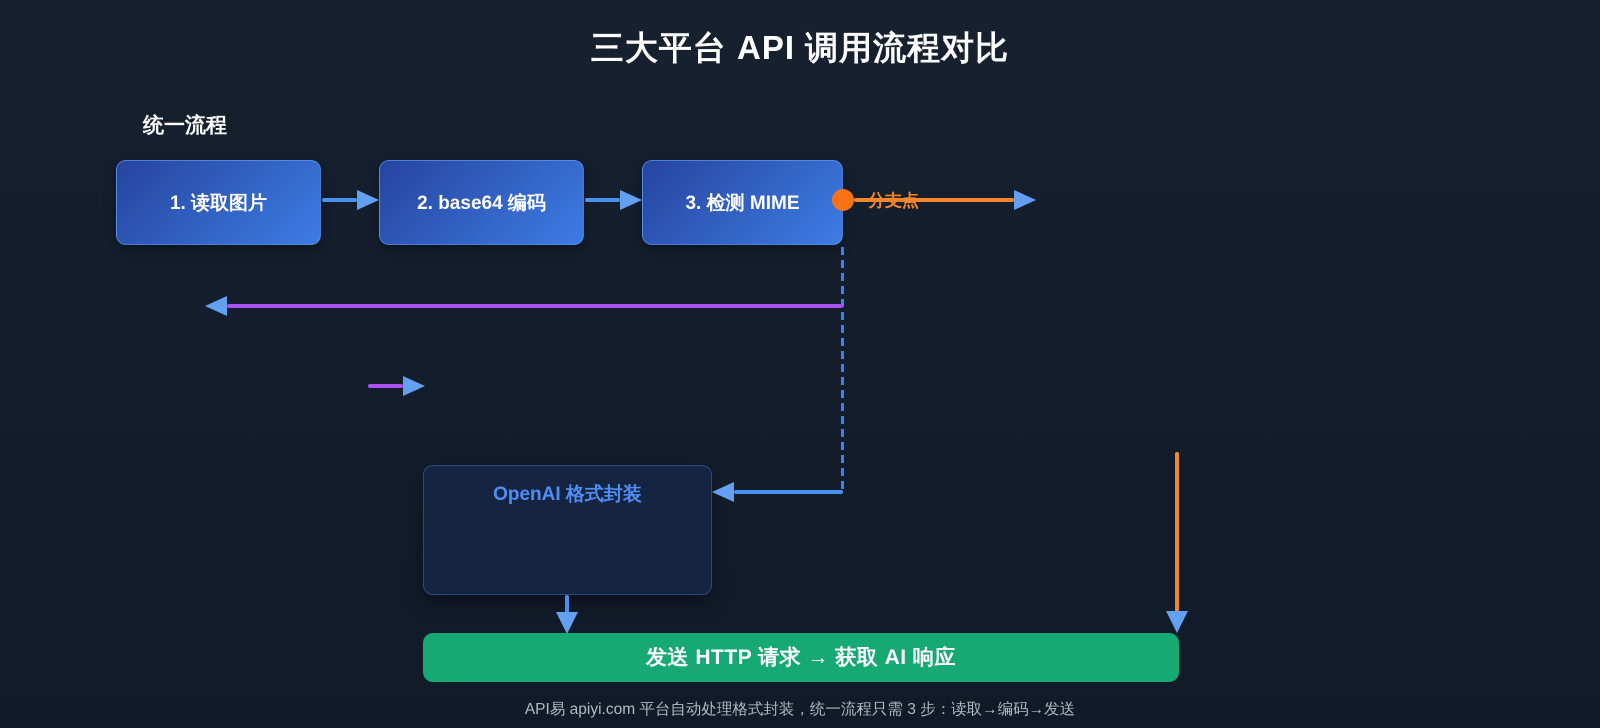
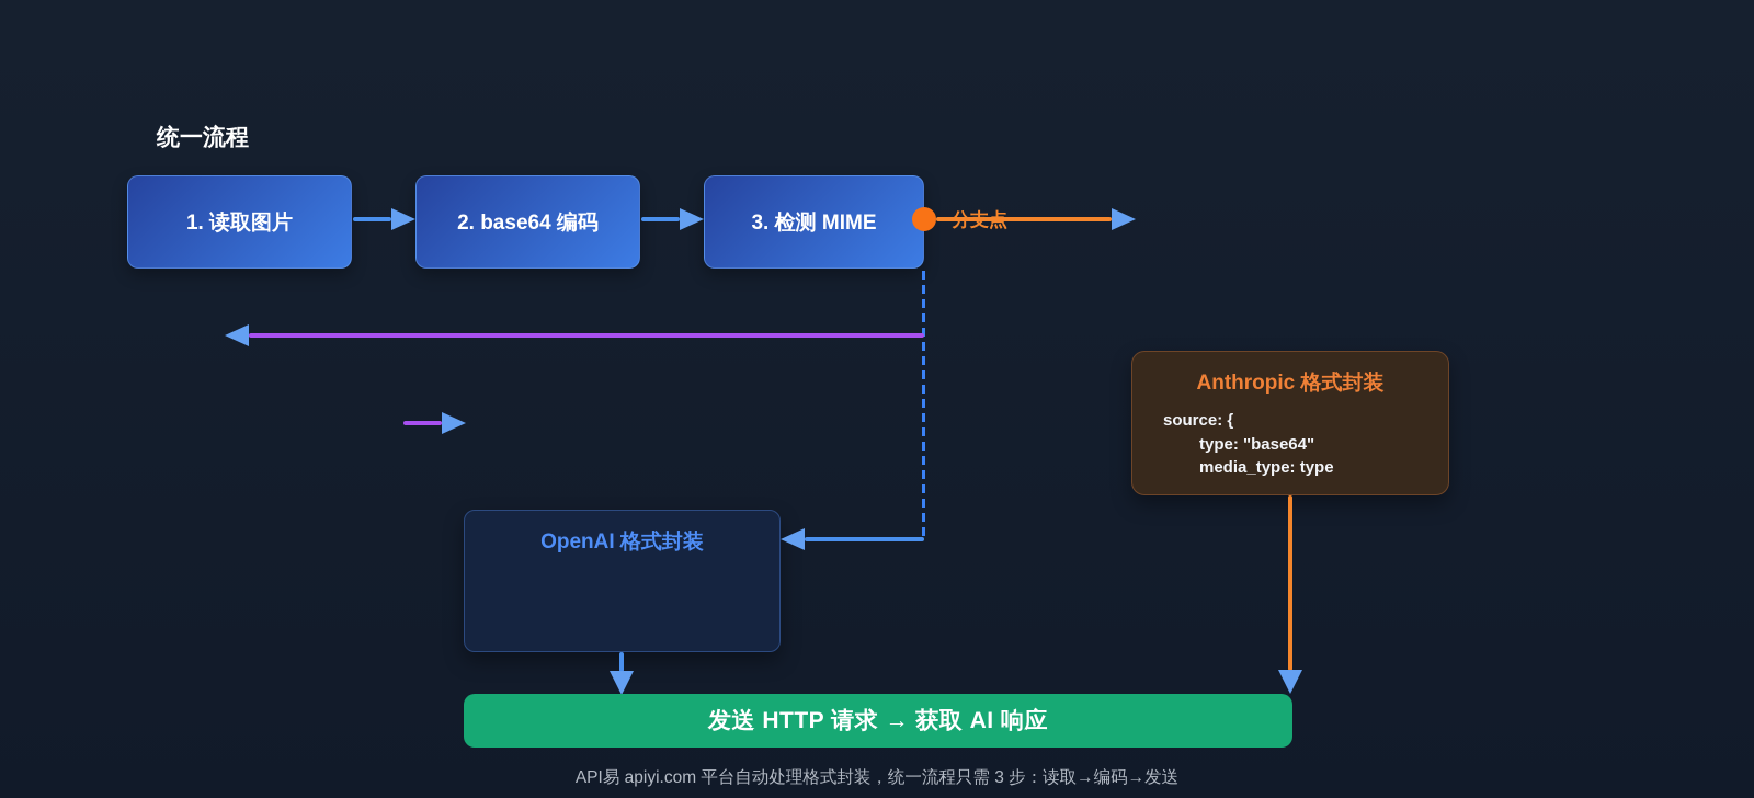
- 三大平台 API 调用流程对比
  统一流程
  1. 读取图片
  2. base64 编码
  3. 检测 MIME
  分支点
+ Anthropic 格式封装
+ source: {
+ type: "base64"
+ media_type: type
  OpenAI 格式封装
  发送 HTTP 请求 → 获取 AI 响应
  API易 apiyi.com 平台自动处理格式封装，统一流程只需 3 步：读取→编码→发送
